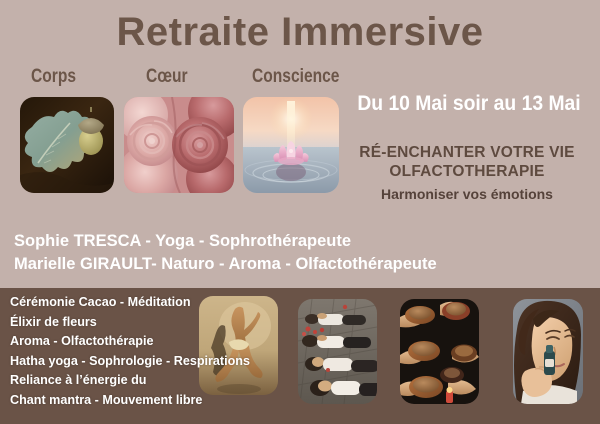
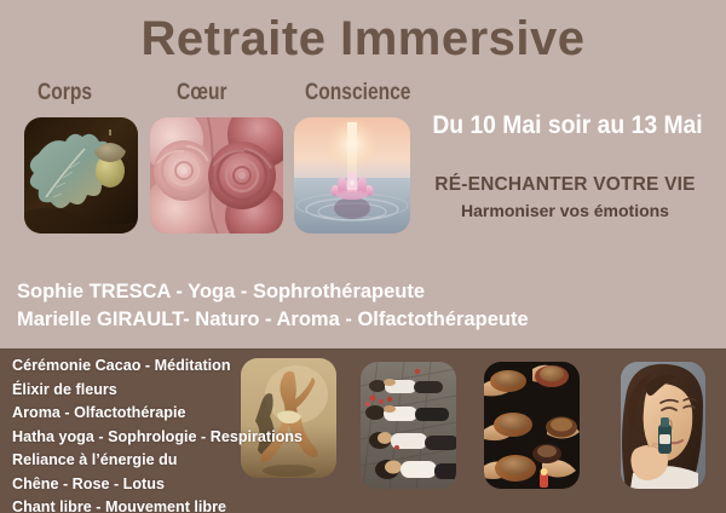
  Retraite Immersive
  Corps
  Cœur
  Conscience
  Du 10 Mai soir au 13 Mai
  RÉ-ENCHANTER VOTRE VIE
- OLFACTOTHERAPIE
  Harmoniser vos émotions
  Sophie TRESCA - Yoga - Sophrothérapeute
  Marielle GIRAULT- Naturo - Aroma - Olfactothérapeute
  Cérémonie Cacao - Méditation
  Élixir de fleurs
  Aroma - Olfactothérapie
  Hatha yoga - Sophrologie - Respirations
  Reliance à l’énergie du
+ Chêne - Rose - Lotus
- Chant mantra - Mouvement libre
+ Chant libre - Mouvement libre
